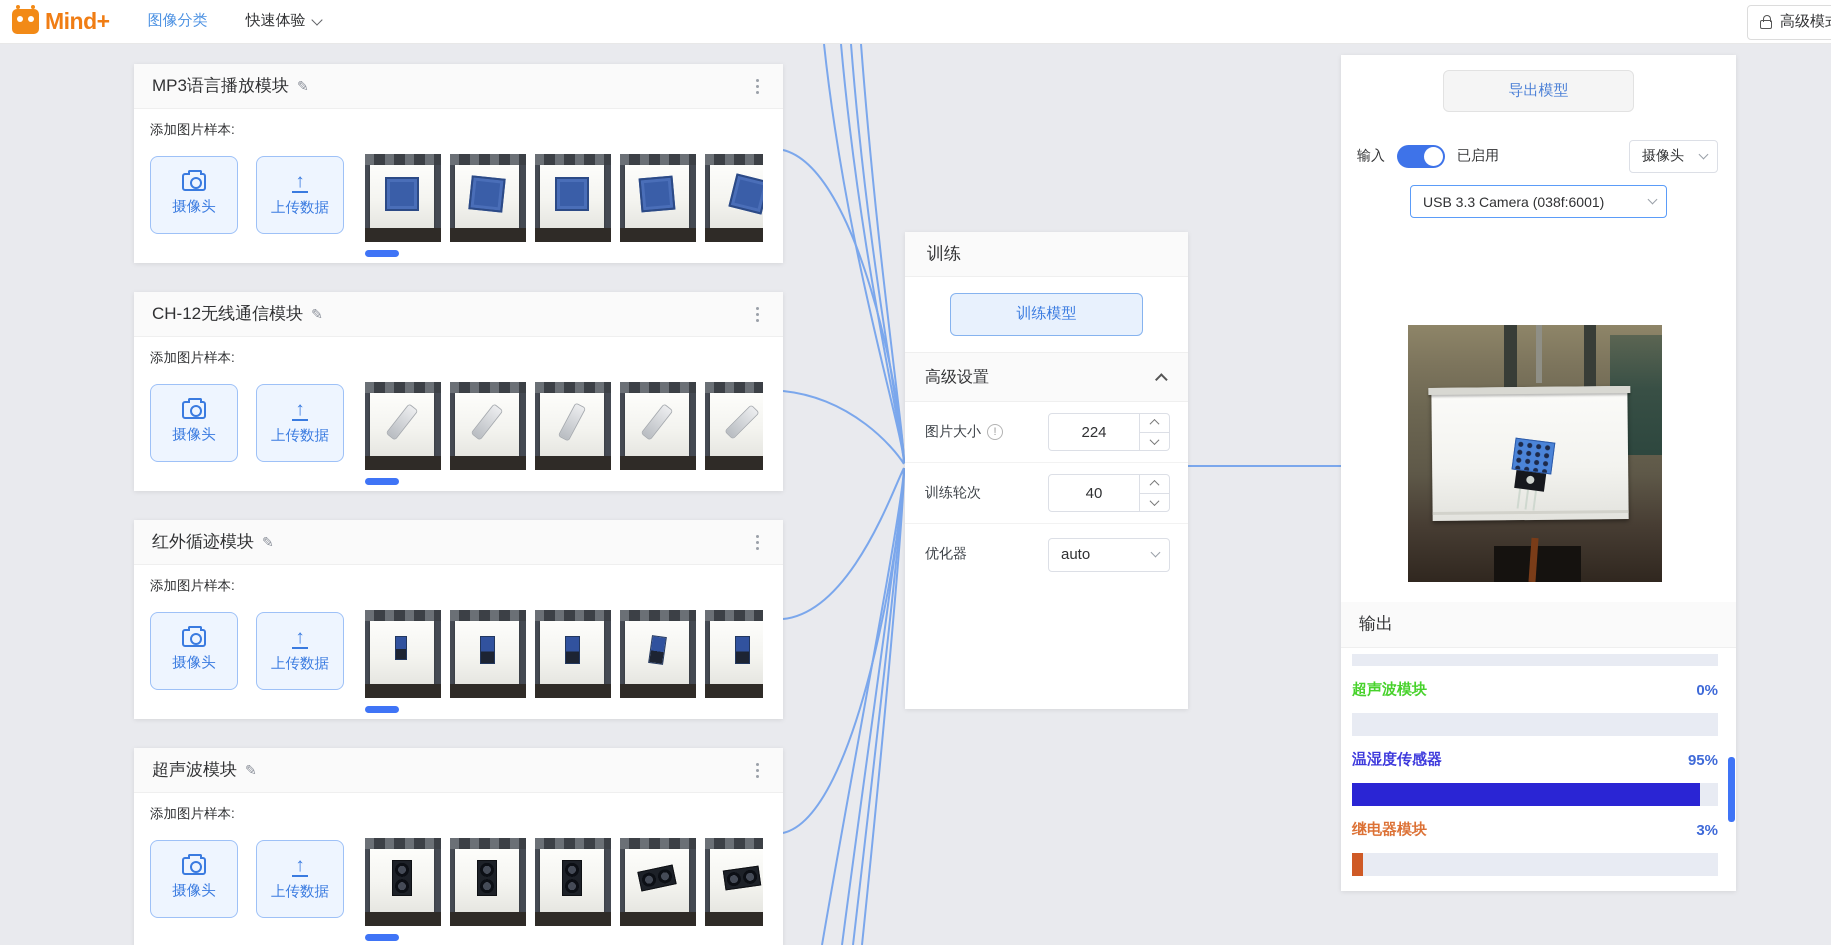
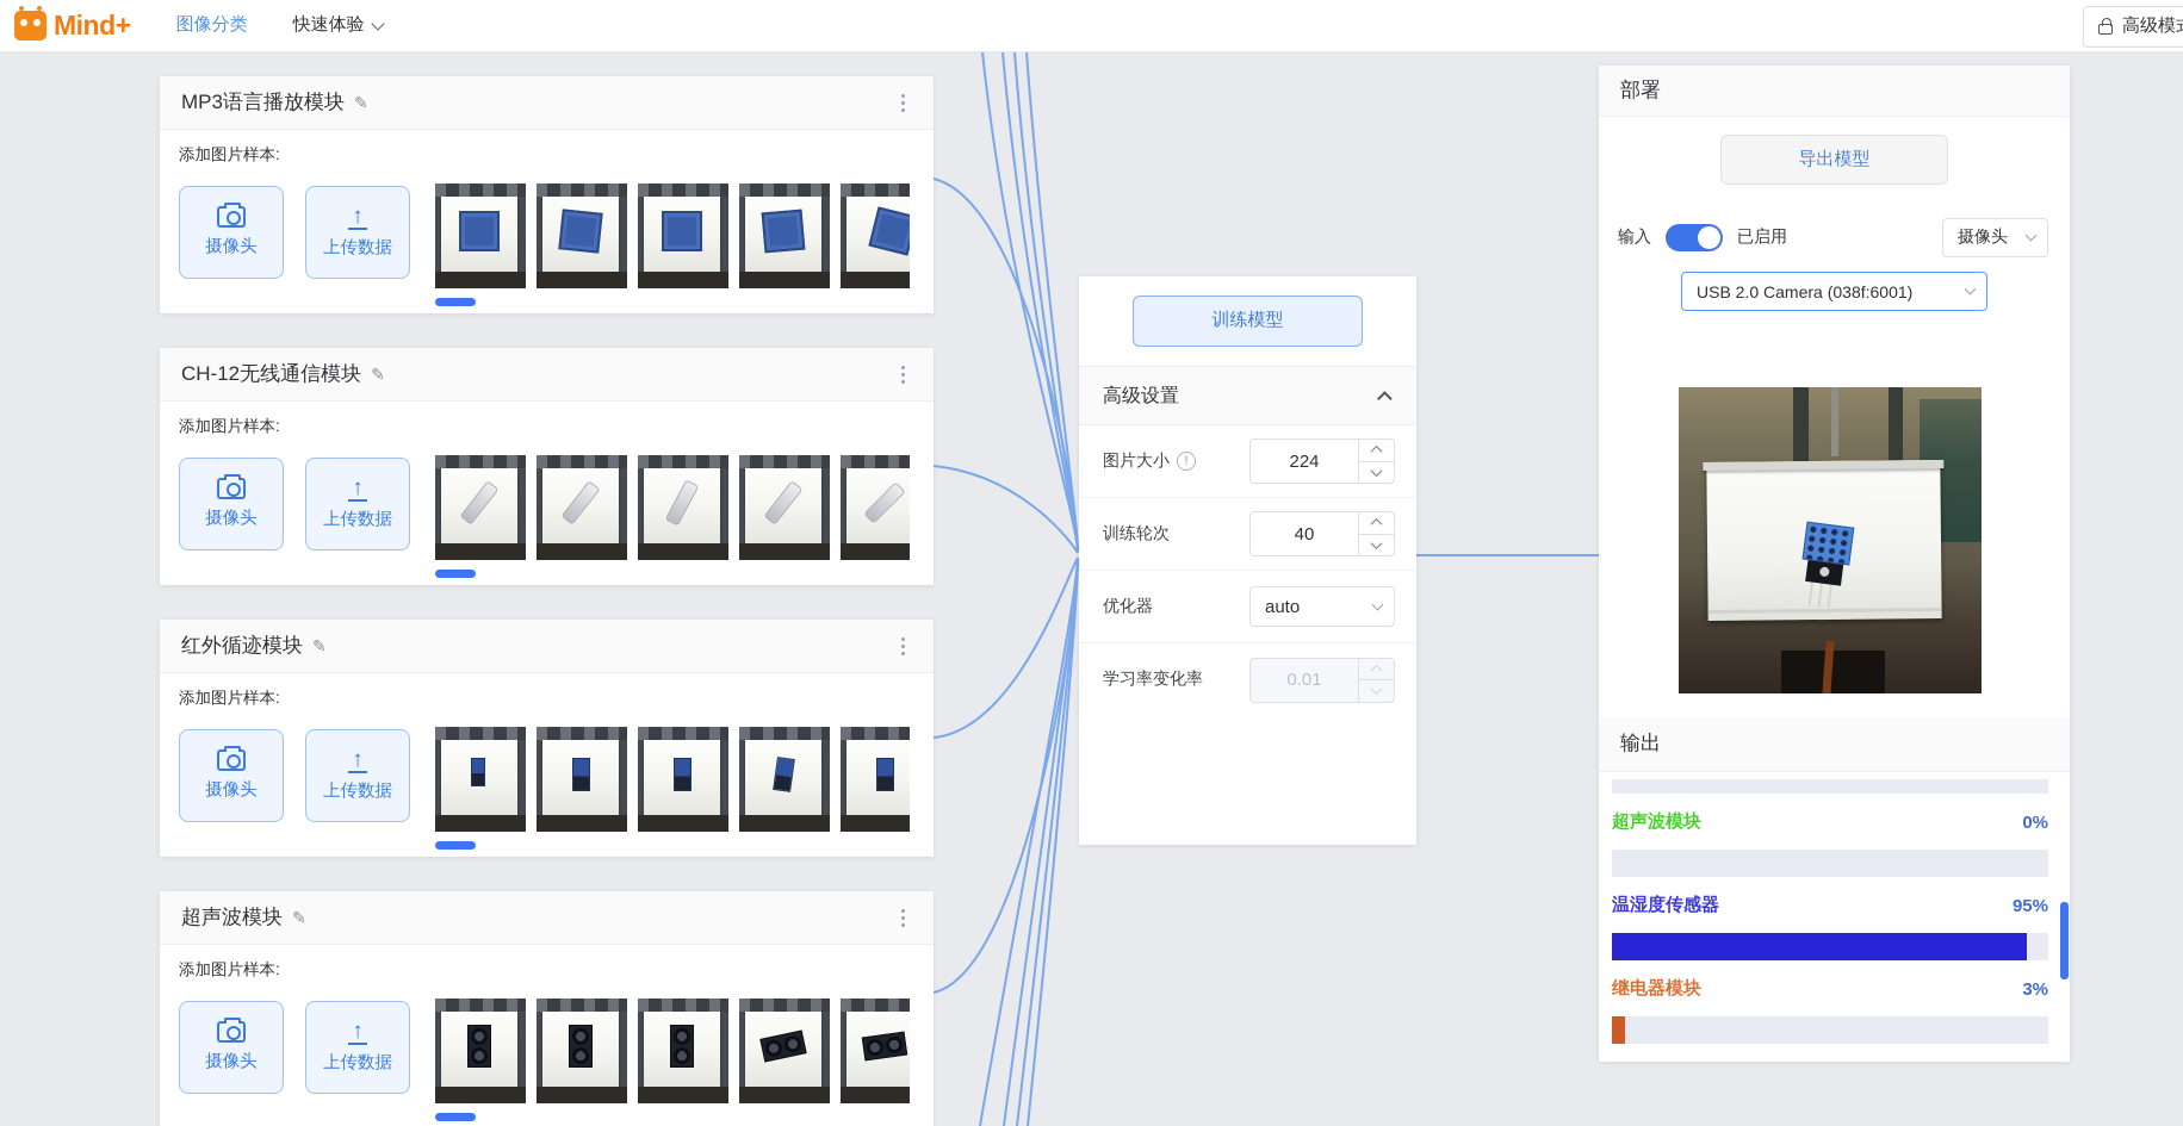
  Mind+
  图像分类
  快速体验
  高级模
  MP3语言播放模块
  ✎
  添加图片样本:
  摄像头
  ↑
  上传数据
  CH-12无线通信模块
  ✎
  添加图片样本:
  摄像头
  ↑
  上传数据
  红外循迹模块
  ✎
  添加图片样本:
  摄像头
  ↑
  上传数据
  超声波模块
  ✎
  添加图片样本:
  摄像头
  ↑
  上传数据
- 训练
  训练模型
  高级设置
  图片大小
  !
  224
  训练轮次
  40
  优化器
  auto
+ 学习率变化率
+ 0.01
+ 部署
  导出模型
  输入
  已启用
  摄像头
- USB 3.3 Camera (038f:6001)
+ USB 2.0 Camera (038f:6001)
  输出
  超声波模块
  0%
  温湿度传感器
  95%
  继电器模块
  3%
